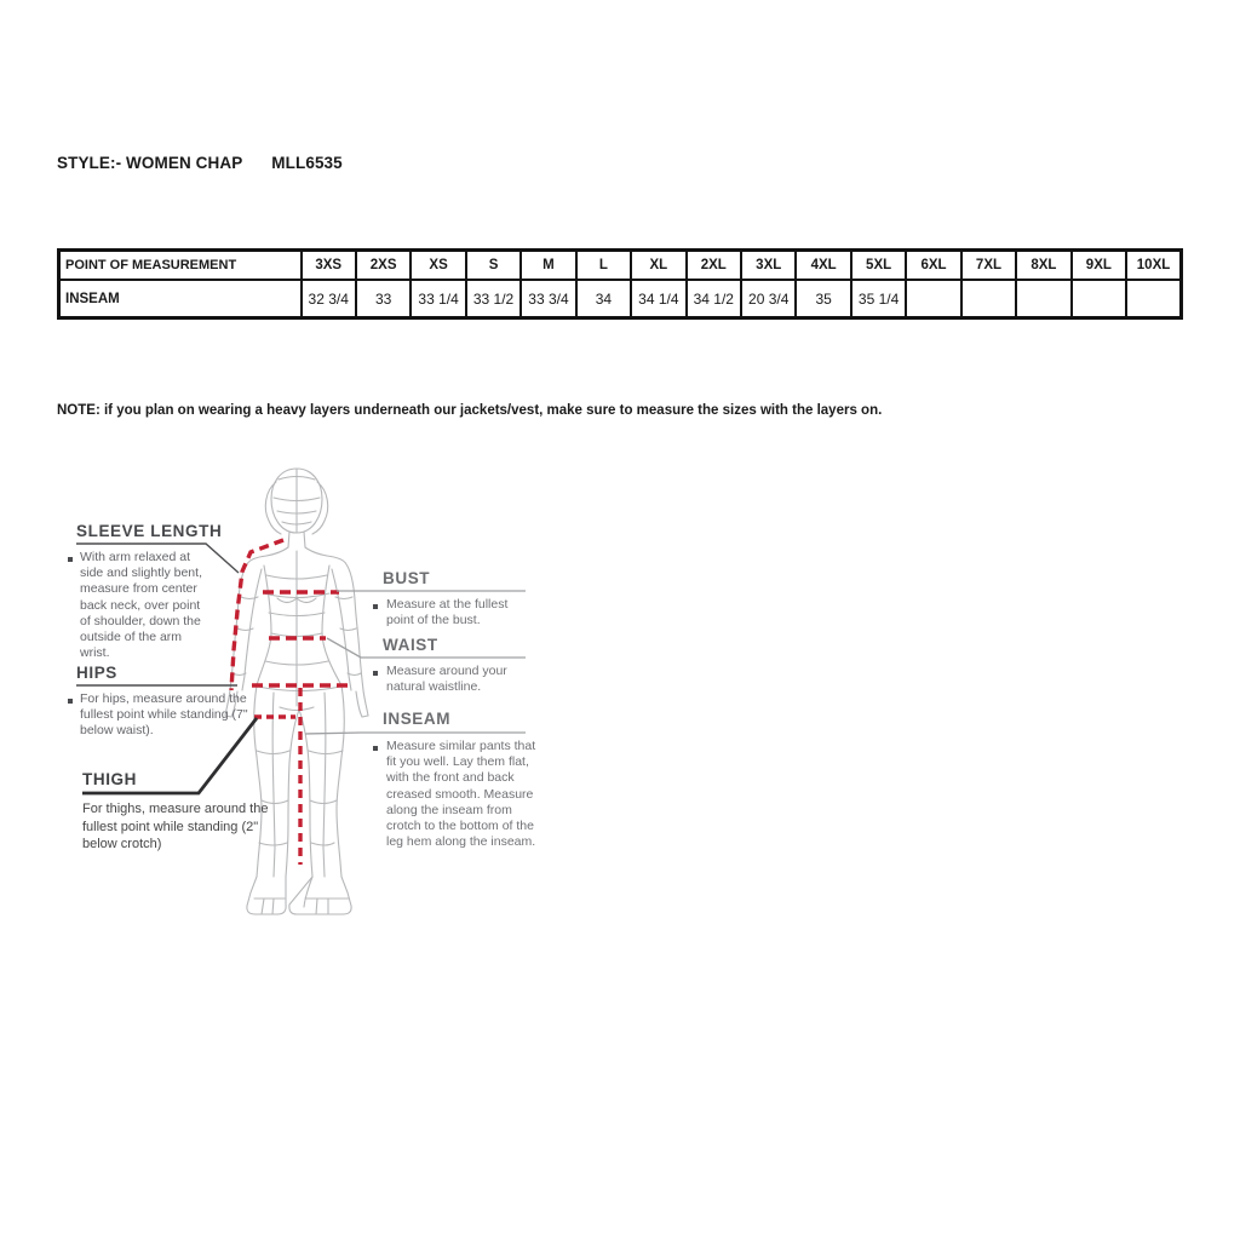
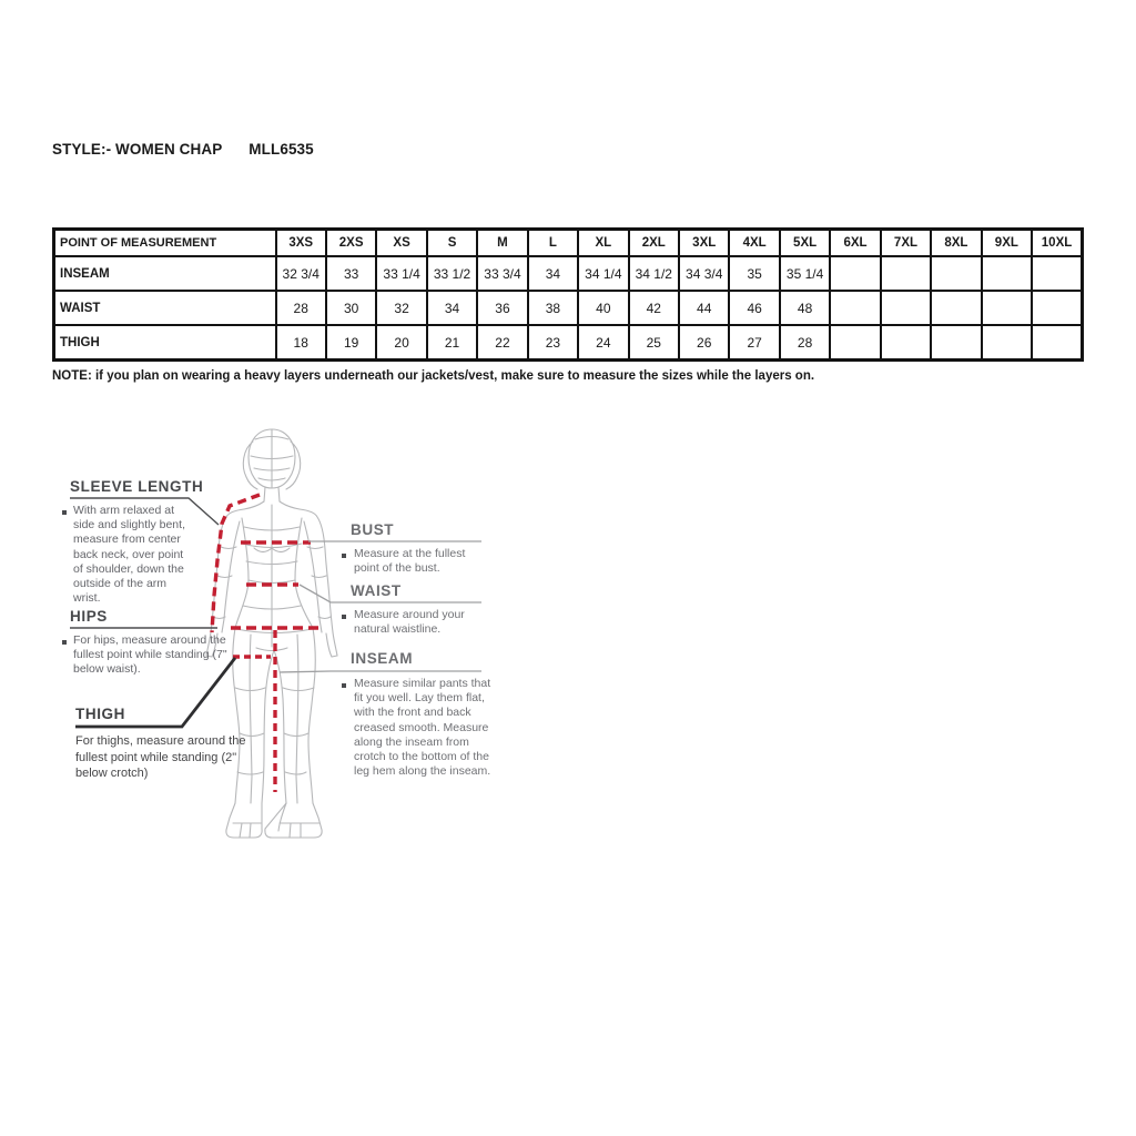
  STYLE:- WOMEN CHAP MLL6535
  POINT OF MEASUREMENT	3XS	2XS	XS	S	M	L	XL	2XL	3XL	4XL	5XL	6XL	7XL	8XL	9XL	10XL
- INSEAM	32 3/4	33	33 1/4	33 1/2	33 3/4	34	34 1/4	34 1/2	20 3/4	35	35 1/4
+ INSEAM	32 3/4	33	33 1/4	33 1/2	33 3/4	34	34 1/4	34 1/2	34 3/4	35	35 1/4
+ WAIST	28	30	32	34	36	38	40	42	44	46	48
+ THIGH	18	19	20	21	22	23	24	25	26	27	28
- NOTE: if you plan on wearing a heavy layers underneath our jackets/vest, make sure to measure the sizes with the layers on.
+ NOTE: if you plan on wearing a heavy layers underneath our jackets/vest, make sure to measure the sizes while the layers on.
  SLEEVE LENGTH
  With arm relaxed at side and slightly bent, measure from center back neck, over point of shoulder, down the outside of the arm wrist.
  HIPS
  For hips, measure around the fullest point while standing (7" below waist).
  THIGH
  For thighs, measure around the fullest point while standing (2" below crotch)
  BUST
  Measure at the fullest point of the bust.
  WAIST
  Measure around your natural waistline.
  INSEAM
  Measure similar pants that fit you well. Lay them flat, with the front and back creased smooth. Measure along the inseam from crotch to the bottom of the leg hem along the inseam.
